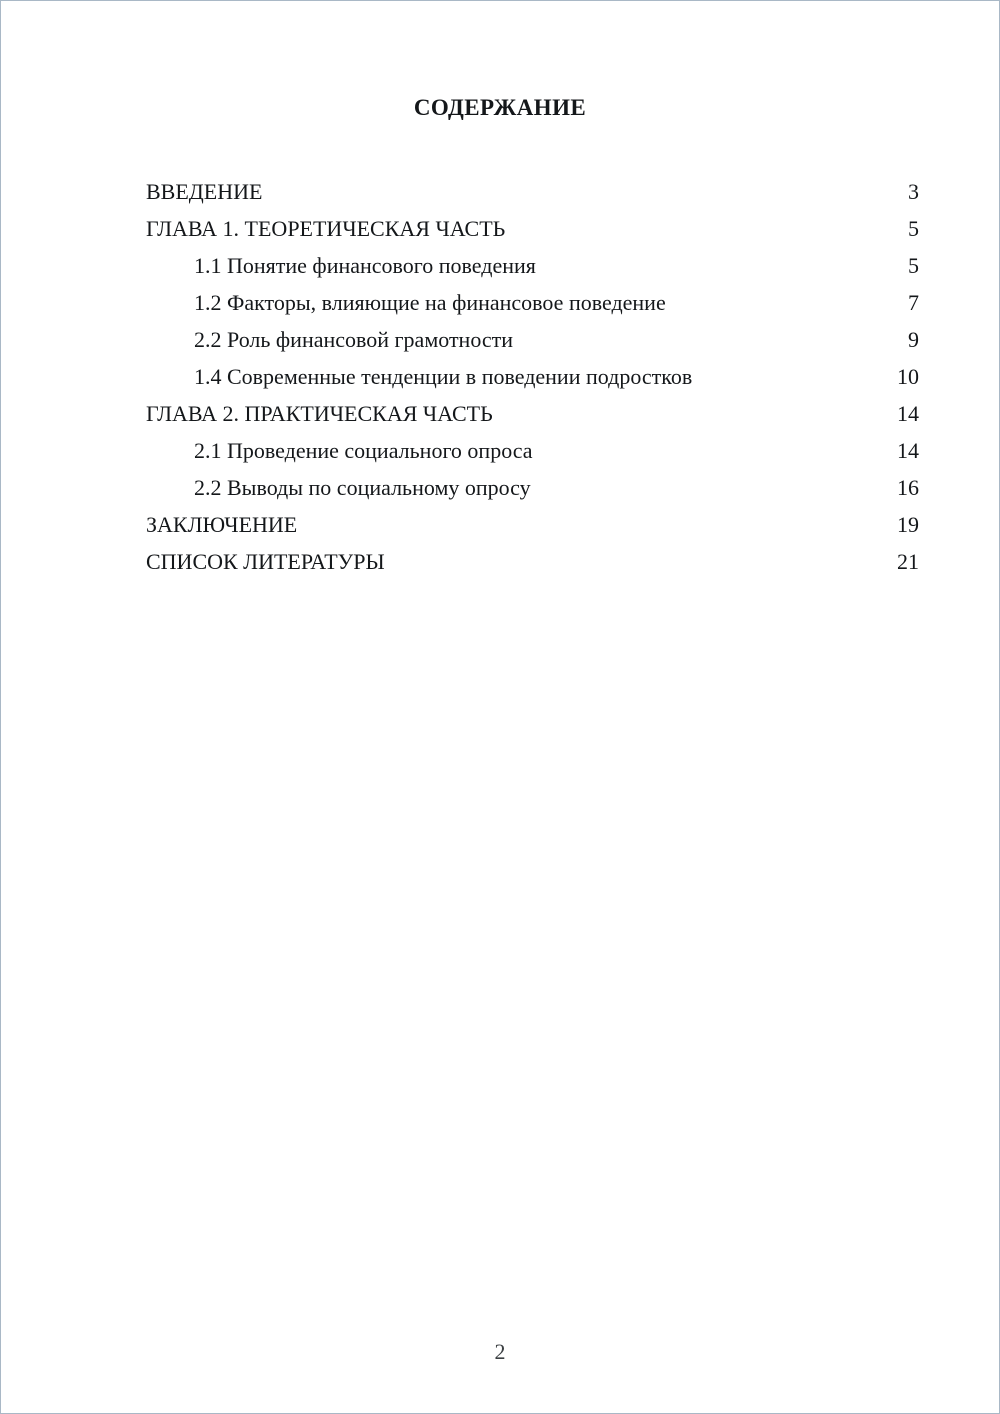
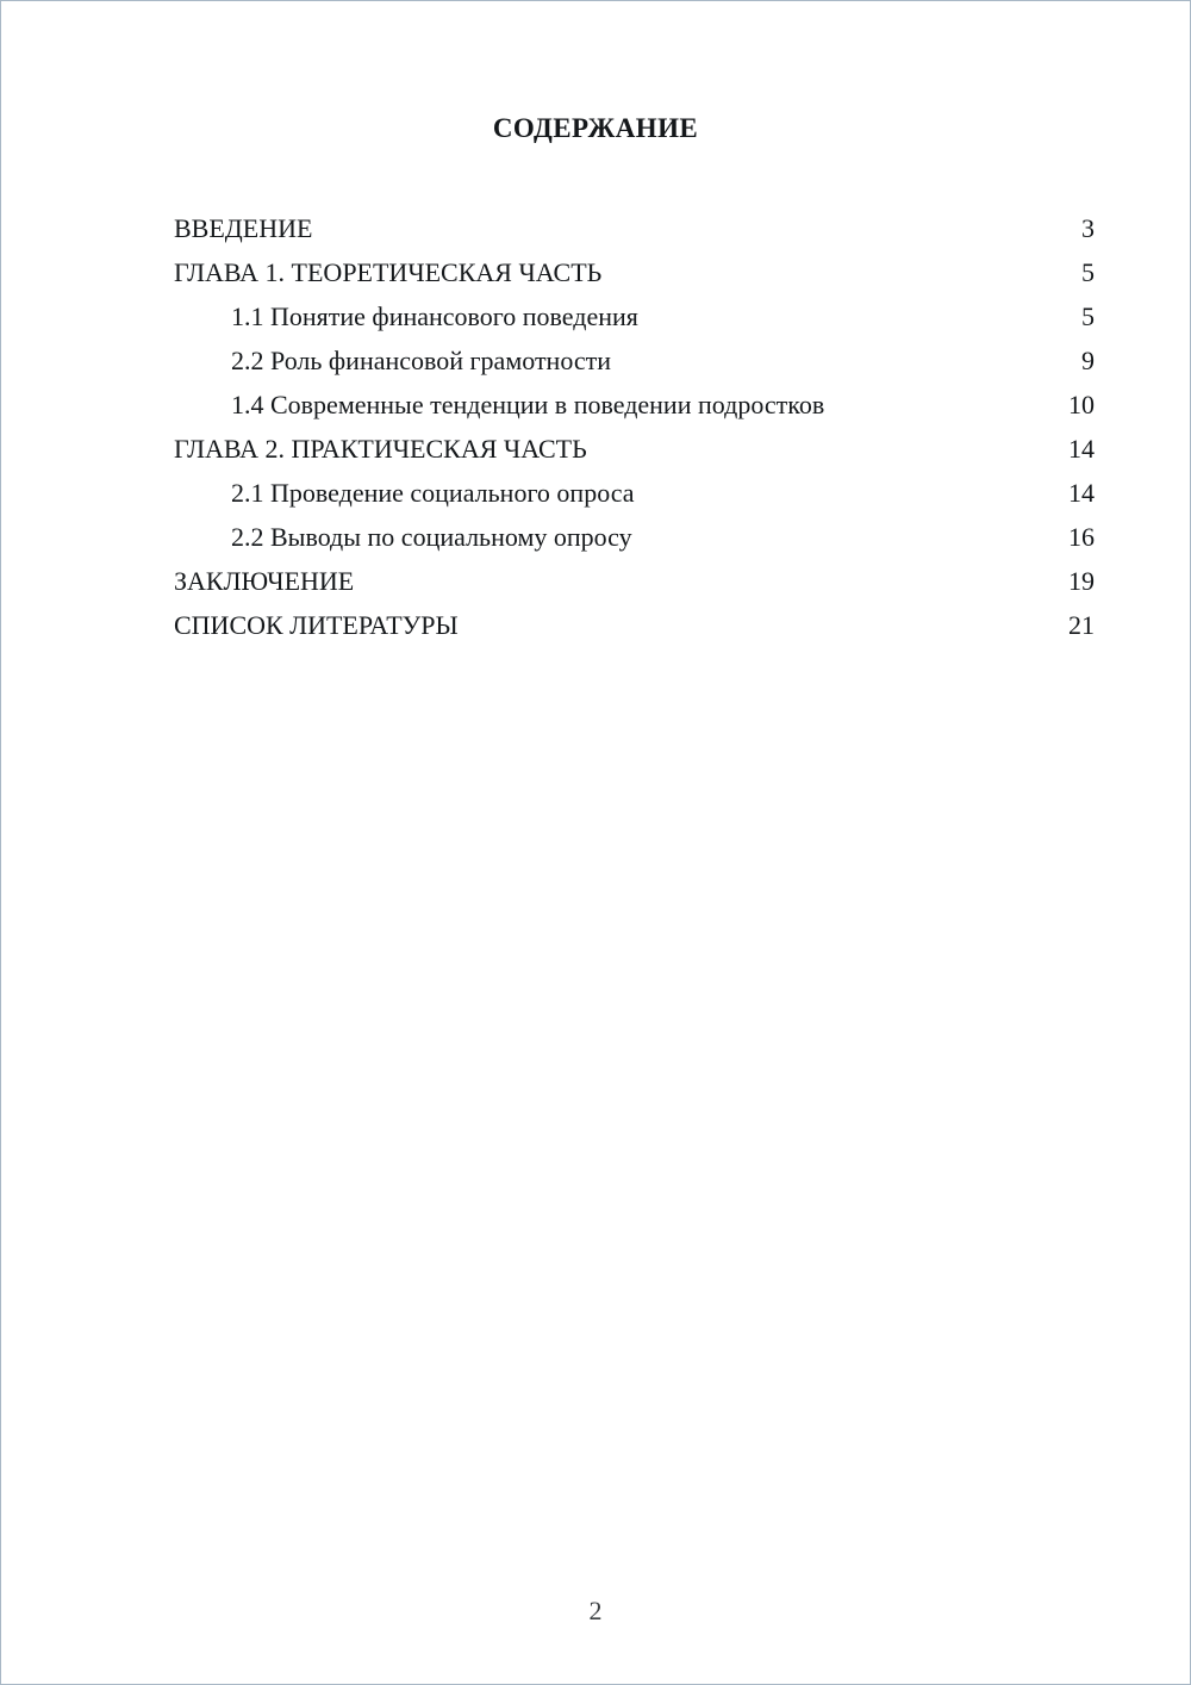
  СОДЕРЖАНИЕ
  ВВЕДЕНИЕ
  3
  ГЛАВА 1. ТЕОРЕТИЧЕСКАЯ ЧАСТЬ
  5
  1.1 Понятие финансового поведения
  5
- 1.2 Факторы, влияющие на финансовое поведение
- 7
  2.2 Роль финансовой грамотности
  9
  1.4 Современные тенденции в поведении подростков
  10
  ГЛАВА 2. ПРАКТИЧЕСКАЯ ЧАСТЬ
  14
  2.1 Проведение социального опроса
  14
  2.2 Выводы по социальному опросу
  16
  ЗАКЛЮЧЕНИЕ
  19
  СПИСОК ЛИТЕРАТУРЫ
  21
  2
